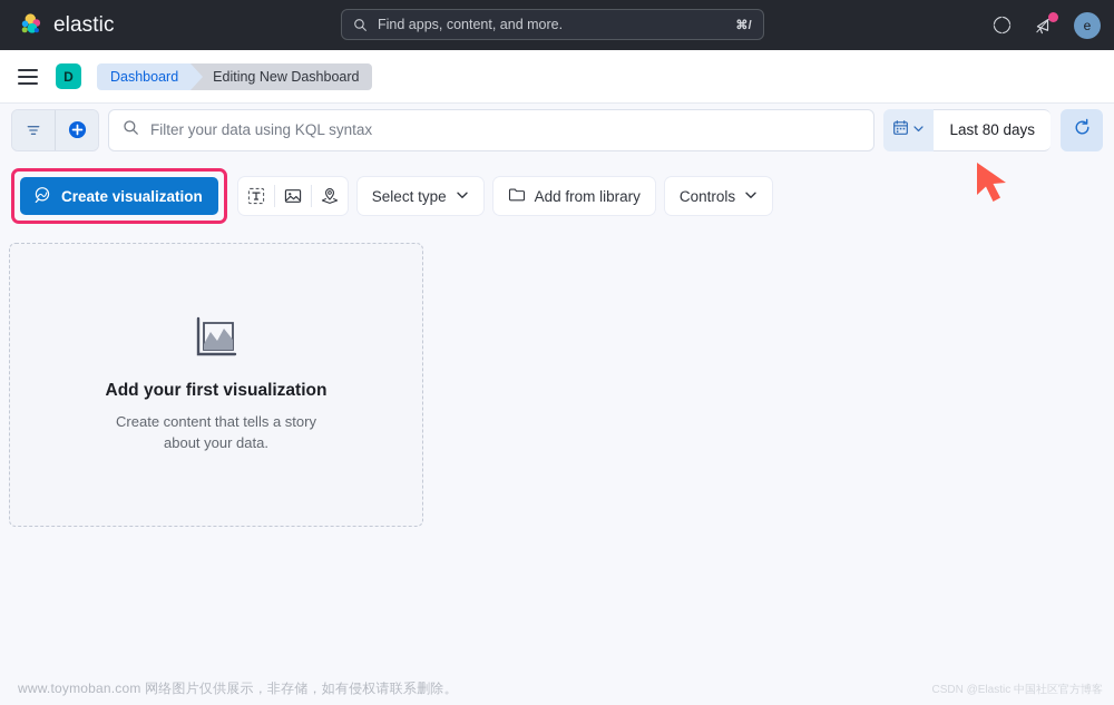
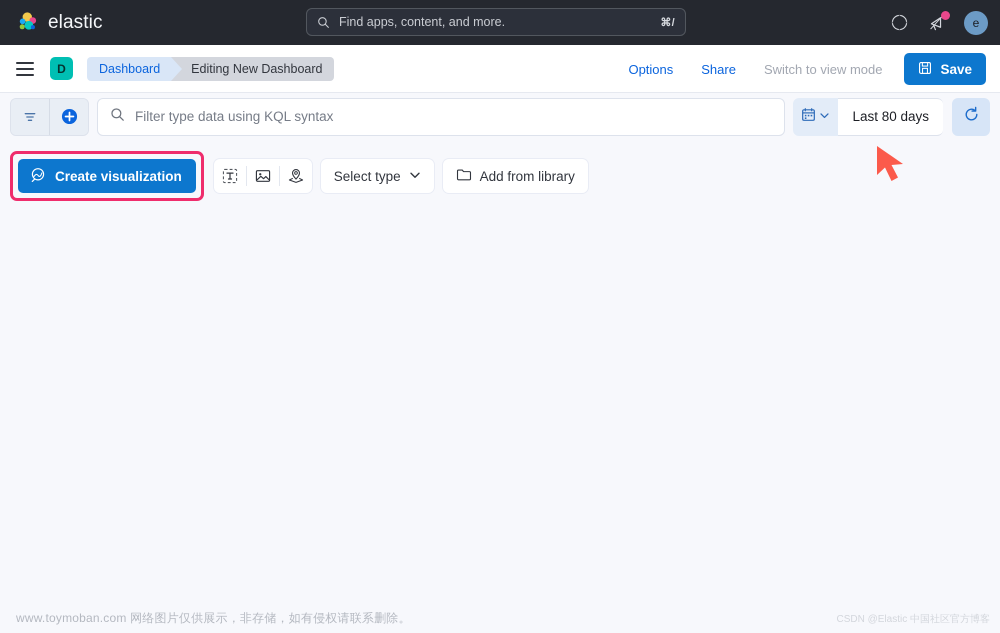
  elastic
  Find apps, content, and more.
  ⌘/
  e
  D
  Dashboard
  Editing New Dashboard
+ Options
+ Share
+ Switch to view mode
+ Save
- Filter your data using KQL syntax
+ Filter type data using KQL syntax
  Last 80 days
  Create visualization
  Select type
  Add from library
- Controls
- Add your first visualization
- Create content that tells a story about your data.
  www.toymoban.com 网络图片仅供展示，非存储，如有侵权请联系删除。
  CSDN @Elastic 中国社区官方博客
